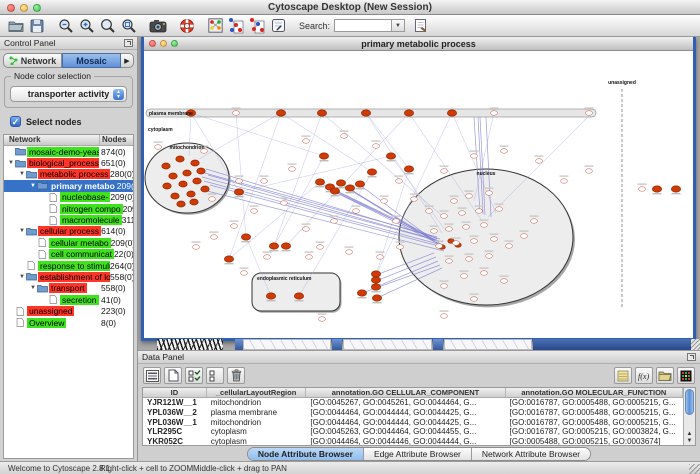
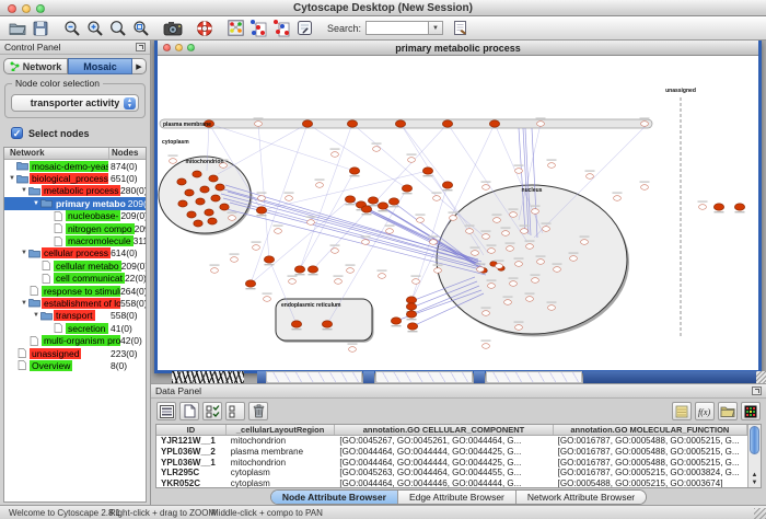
  Cytoscape Desktop (New Session)
  Search:
  Control Panel
  Network
  Mosaic
  Node color selection
  transporter activity
  ✓
  Select nodes
  Network
  Nodes
  mosaic-demo-yeas
  874(0)
  biological_process
  651(0)
  metabolic process
  280(0
  primary metabo
  nucleobase-
  209(0
  nitrogen compo
  macromolecule
  cellular process
  614(0)
  cellular metabo
  209(0
  cell communicat
  22(0)
  response to stimul
  264(0
  establishment of lo
  558(0
  transport
  558(0)
  secretion
  41(0)
+ multi-organism pro
+ 42(0)
  unassigned
  223(0)
  Overview
  8(0)
  primary metabolic process
  Data Panel
  f(x)
  ID
  _cellularLayoutRegion
  annotation.GO CELLULAR_COMPONENT
  annotation.GO MOLECULAR_FUNCTION
  YJR121W__1
  mitochondrion
  [GO:0045267, GO:0045261, GO:0044464, G...
  [GO:0016787, GO:0005488, GO:0005215, G...
  YPL036W__2
  plasma membrane
  [GO:0044464, GO:0044444, GO:0044425, G...
  [GO:0016787, GO:0005488, GO:0005215, G...
  YPL036W__1
  mitochondrion
  [GO:0044464, GO:0044444, GO:0044425, G...
  [GO:0016787, GO:0005488, GO:0005215, G...
  YLR295C
  cytoplasm
  [GO:0045263, GO:0044464, GO:0044455, G...
  [GO:0016787, GO:0005215, GO:0003824, G...
  YKR052C
  cytoplasm
  [GO:0044464, GO:0044446, GO:0044444, G...
  [GO:0005488, GO:0005215, GO:0003674]
  Node Attribute Browser
  Edge Attribute Browser
  Network Attribute Browser
  Welcome to Cytoscape 2.8.1
- Right-click + cell to ZOOM
+ Right-click + drag to ZOOM
- Middle-click + drag to PAN
+ Middle-click + compo to PAN
